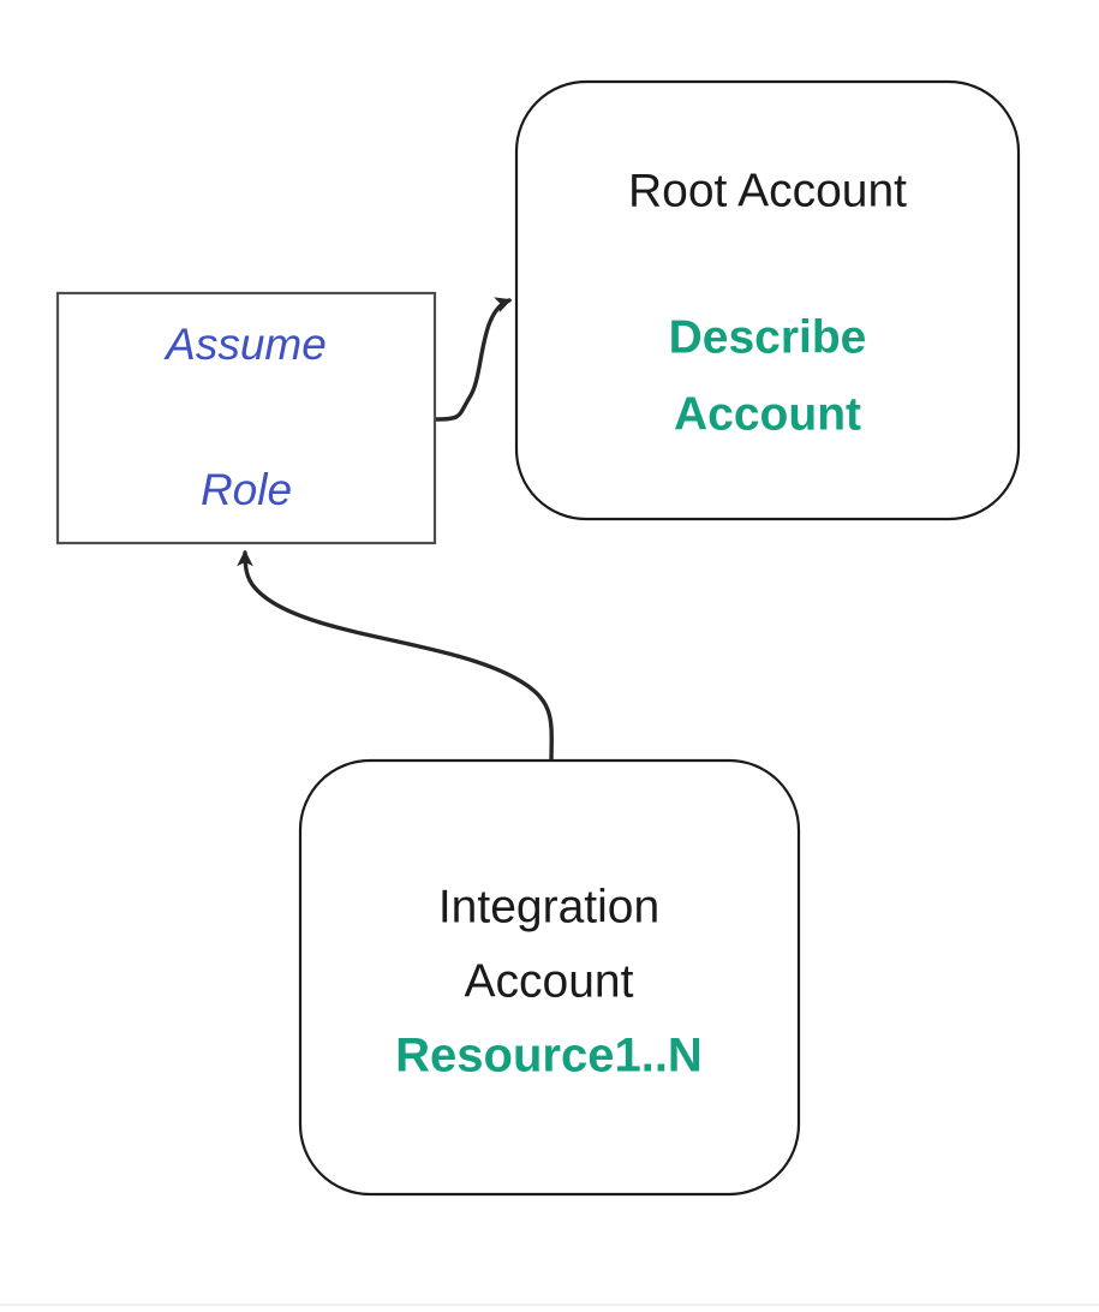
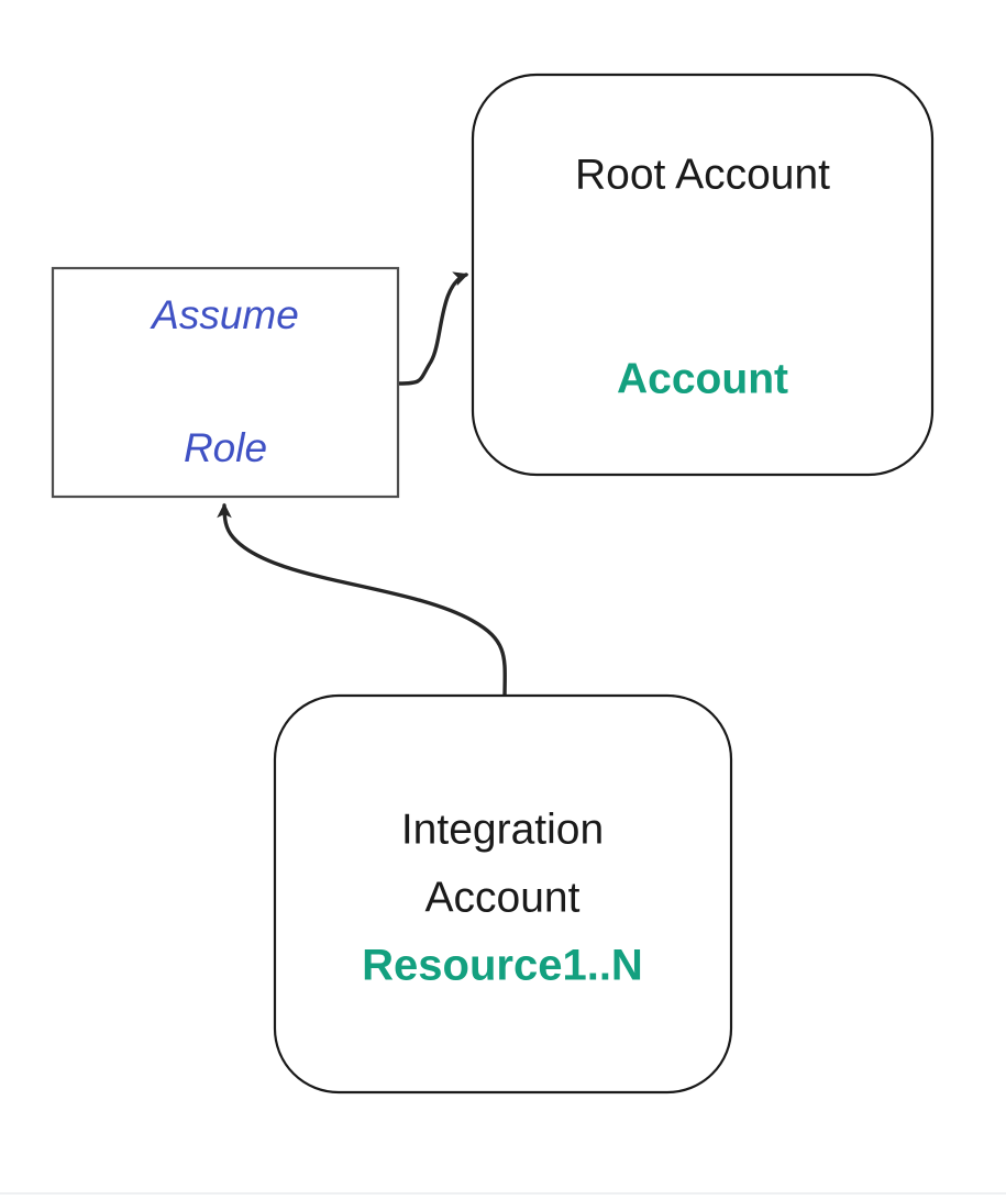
  Root Account
- Describe
  Account
  Assume
  Role
  Integration
  Account
  Resource1..N
